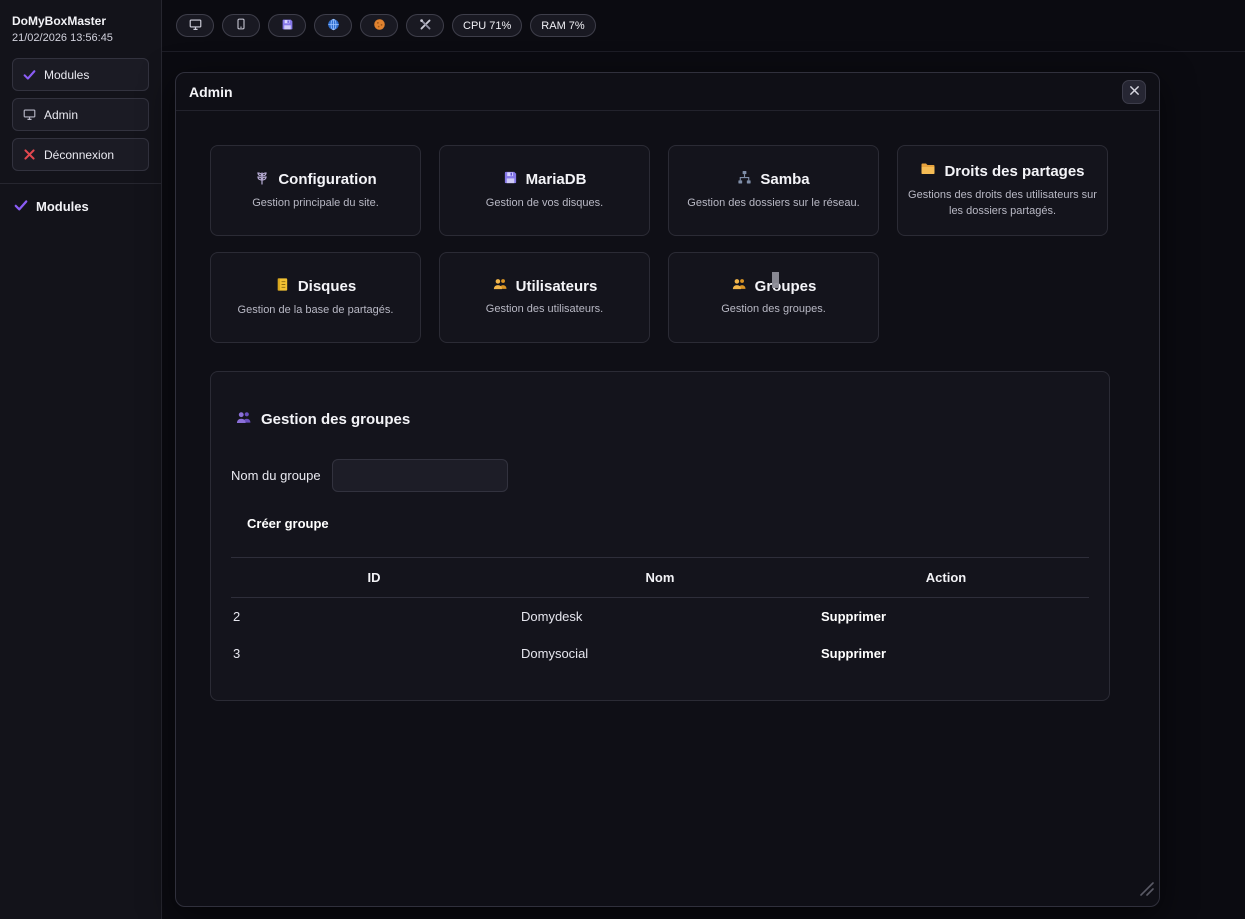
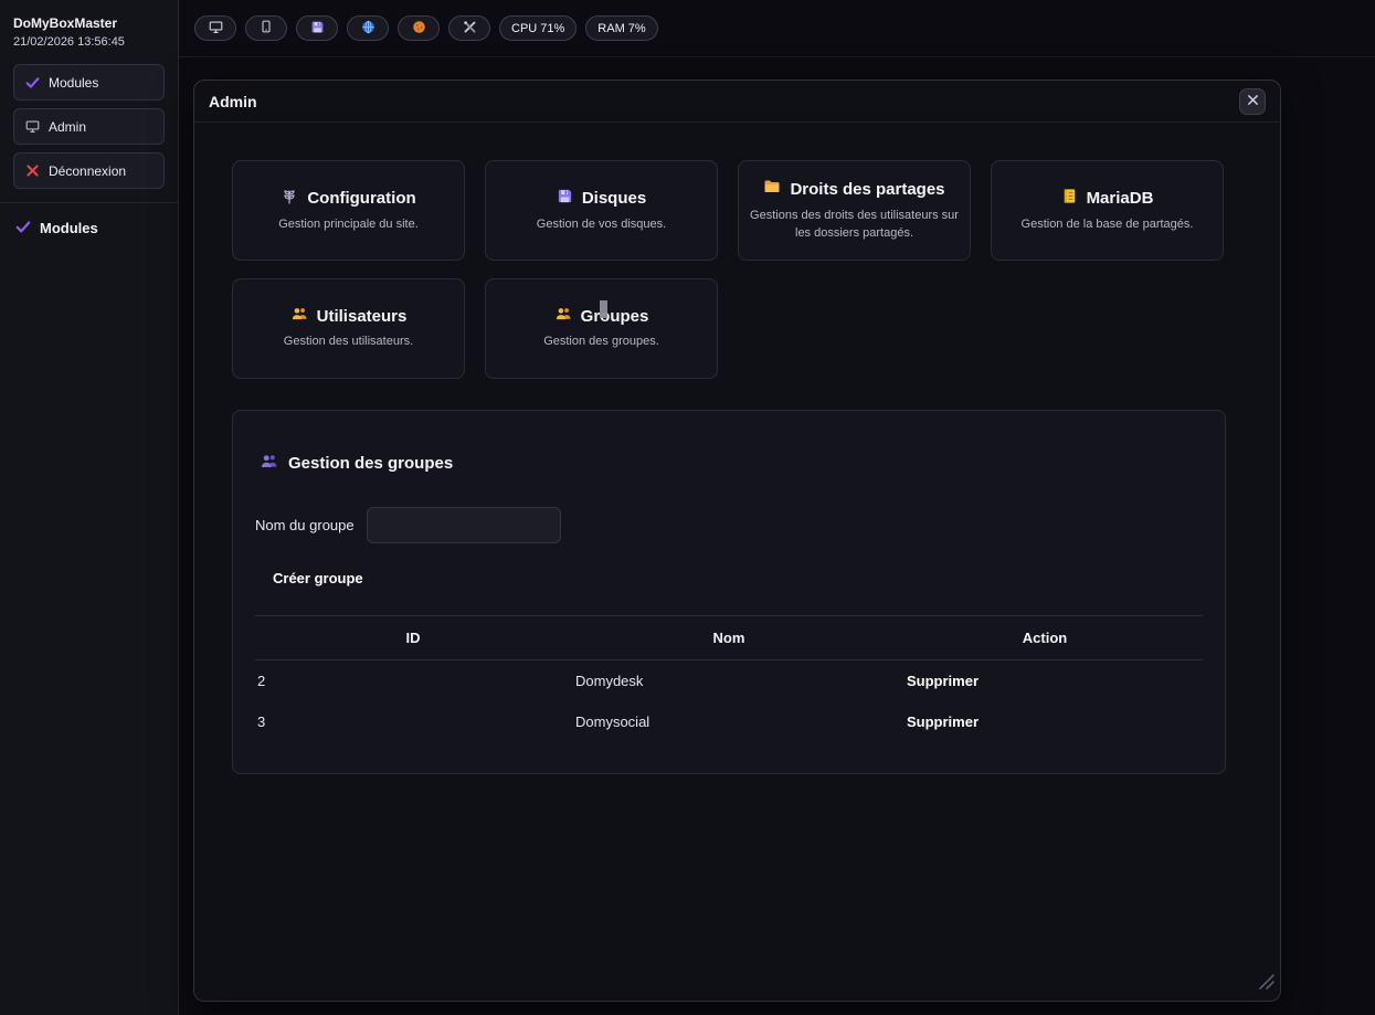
  DoMyBoxMaster
  21/02/2026 13:56:45
  Modules
  Admin
  Déconnexion
  Modules
  CPU 71%
  RAM 7%
  Admin
  Configuration
  Gestion principale du site.
- MariaDB
+ Disques
  Gestion de vos disques.
- Samba
- Gestion des dossiers sur le réseau.
  Droits des partages
  Gestions des droits des utilisateurs sur les dossiers partagés.
- Disques
+ MariaDB
  Gestion de la base de partagés.
  Utilisateurs
  Gestion des utilisateurs.
  Grupes
  Gestion des groupes.
  Gestion des groupes
  Nom du groupe
  Créer groupe
  ID	Nom	Action
  2	Domydesk	Supprimer
  3	Domysocial	Supprimer
